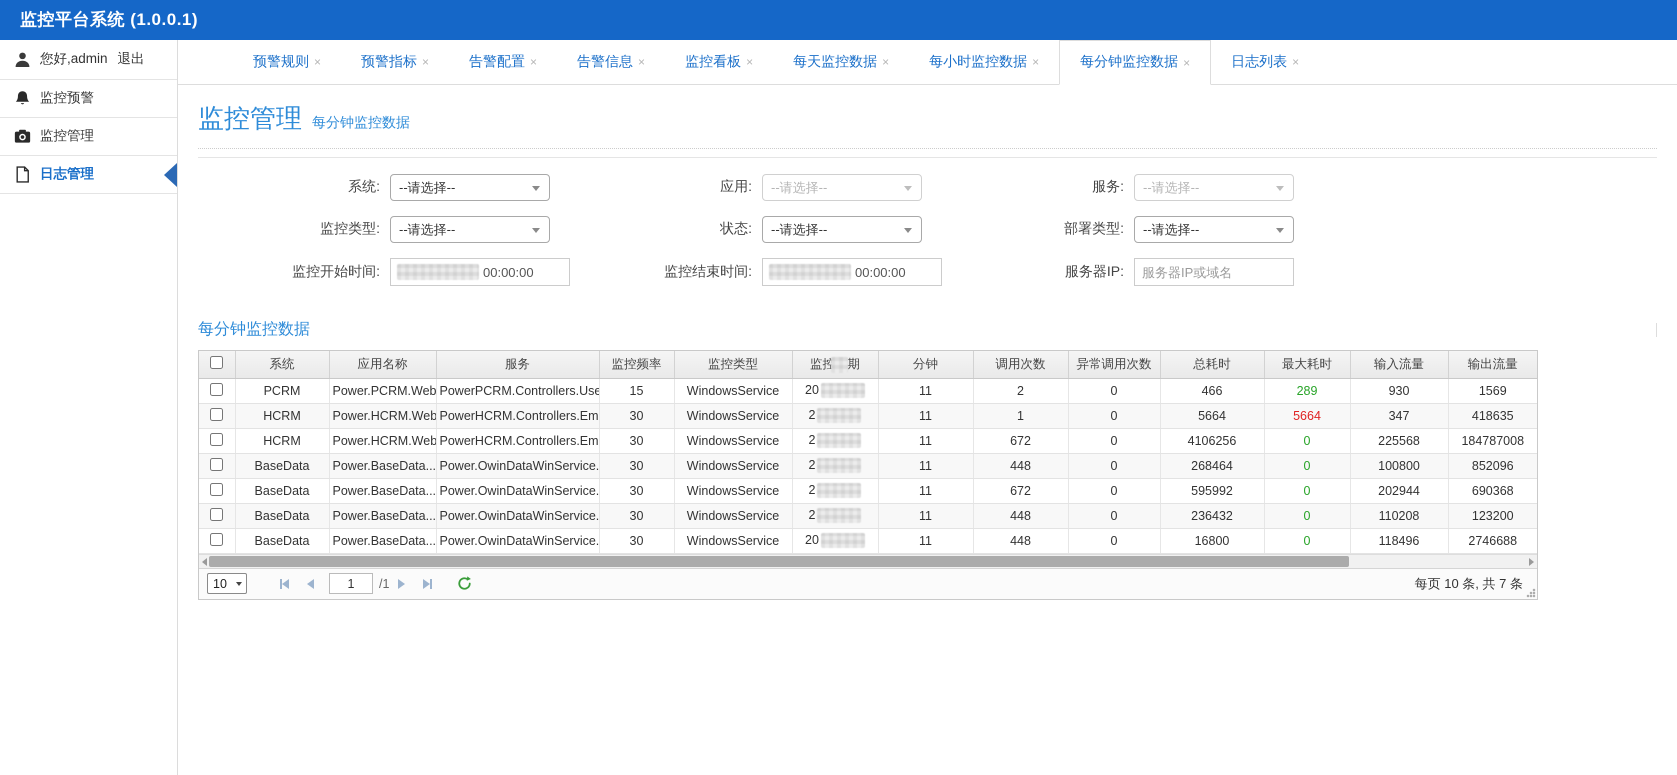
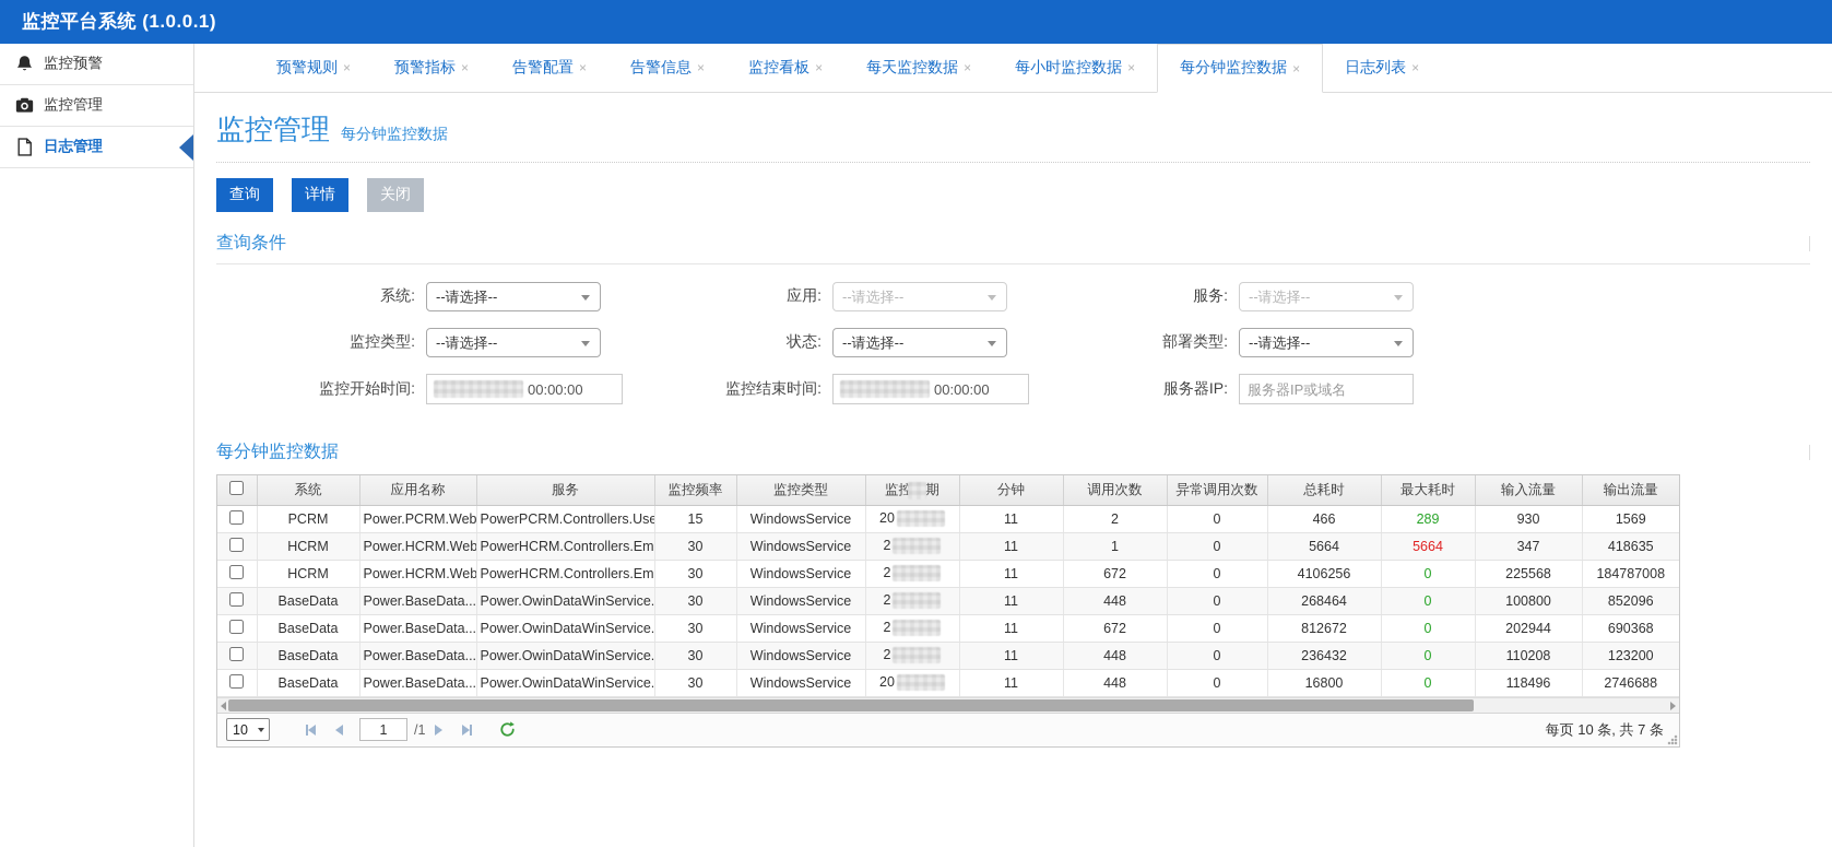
  监控平台系统 (1.0.0.1)
- 您好,admin
- 退出
  监控预警
  监控管理
  日志管理
  预警规则
  ×
  预警指标
  ×
  告警配置
  ×
  告警信息
  ×
  监控看板
  ×
  每天监控数据
  ×
  每小时监控数据
  ×
  每分钟监控数据
  ×
  日志列表
  ×
  监控管理
  每分钟监控数据
+ 查询
+ 详情
+ 关闭
+ 查询条件
  系统:
  --请选择--
  应用:
  --请选择--
  服务:
  --请选择--
  监控类型:
  --请选择--
  状态:
  --请选择--
  部署类型:
  --请选择--
  监控开始时间:
  00:00:00
  监控结束时间:
  00:00:00
  服务器IP:
  服务器IP或域名
  每分钟监控数据
  	系统	应用名称	服务	监控频率	监控类型	监控期	分钟	调用次数	异常调用次数	总耗时	最大耗时	输入流量	输出流量
  	PCRM	Power.PCRM.Web	PowerPCRM.Controllers.Use	15	WindowsService	20	11	2	0	466	289	930	1569
  	HCRM	Power.HCRM.Web	PowerHCRM.Controllers.Em	30	WindowsService	2	11	1	0	5664	5664	347	418635
  	HCRM	Power.HCRM.Web	PowerHCRM.Controllers.Em	30	WindowsService	2	11	672	0	4106256	0	225568	184787008
  	BaseData	Power.BaseData...	Power.OwinDataWinService.	30	WindowsService	2	11	448	0	268464	0	100800	852096
- 	BaseData	Power.BaseData...	Power.OwinDataWinService.	30	WindowsService	2	11	672	0	595992	0	202944	690368
+ 	BaseData	Power.BaseData...	Power.OwinDataWinService.	30	WindowsService	2	11	672	0	812672	0	202944	690368
  	BaseData	Power.BaseData...	Power.OwinDataWinService.	30	WindowsService	2	11	448	0	236432	0	110208	123200
  	BaseData	Power.BaseData...	Power.OwinDataWinService.	30	WindowsService	20	11	448	0	16800	0	118496	2746688
  10
  1
  /1
  每页 10 条, 共 7 条
